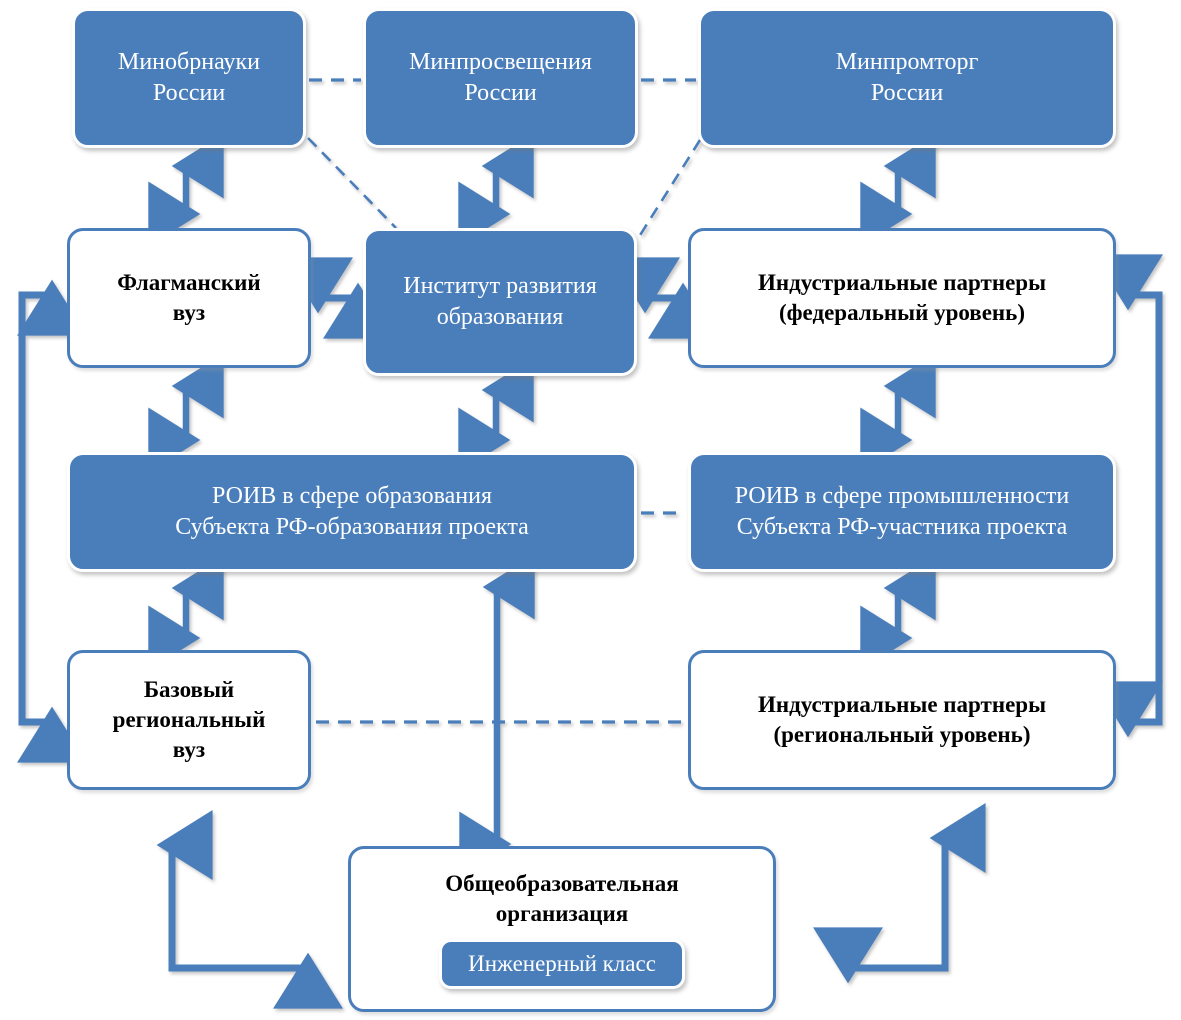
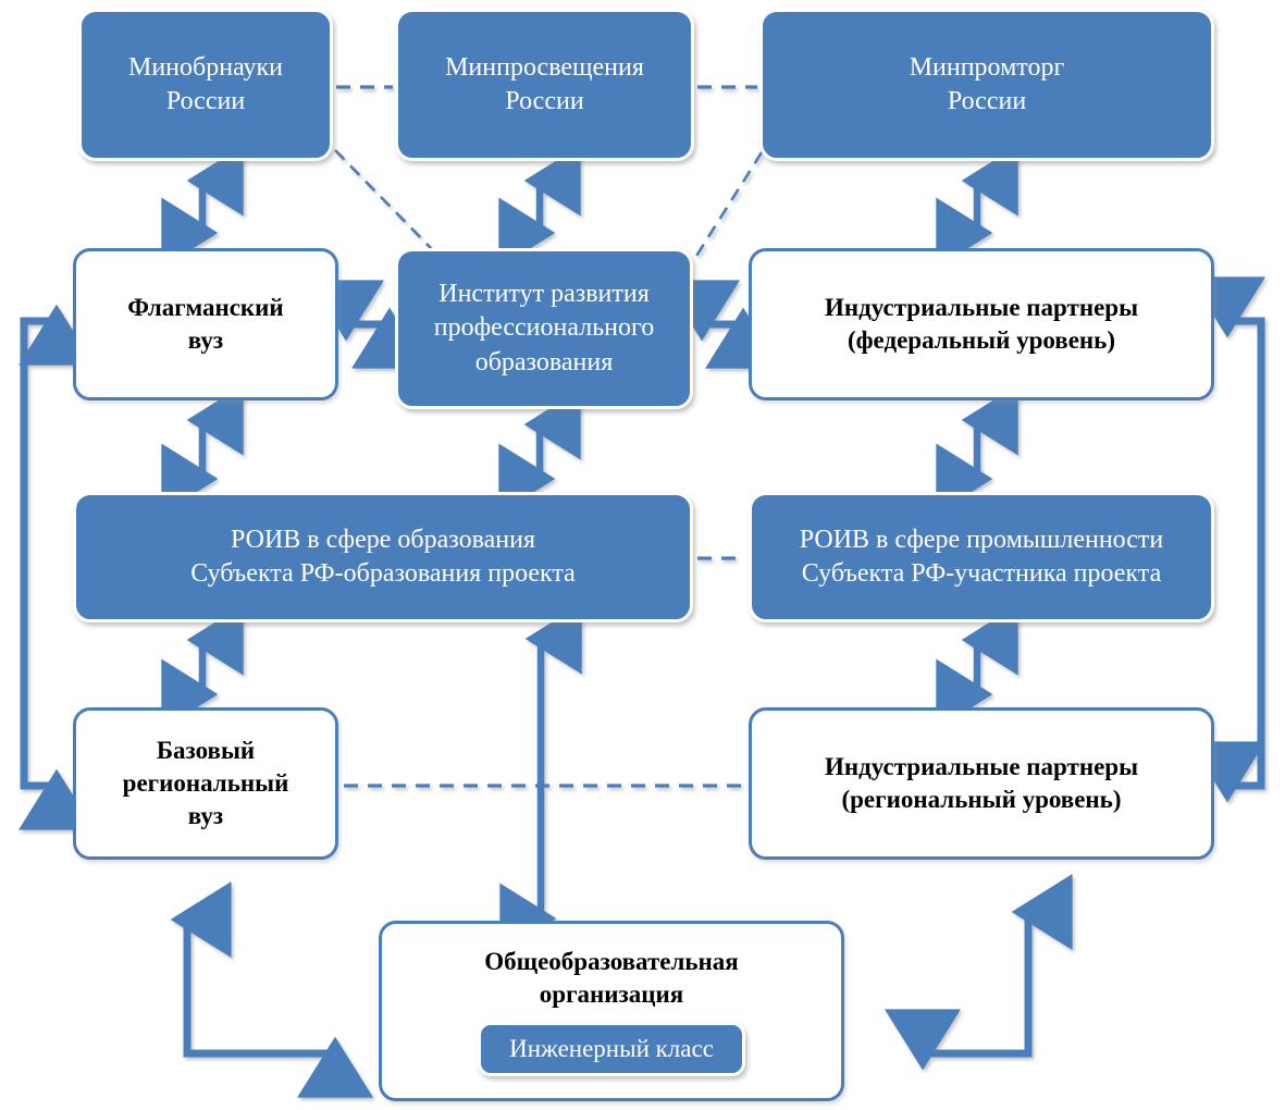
  Минобрнауки
  России
  Минпросвещения
  России
  Минпромторг
  России
  Флагманский
  вуз
  Институт развития
+ профессионального
  образования
  Индустриальные партнеры
  (федеральный уровень)
  РОИВ в сфере образования
  Субъекта РФ-образования проекта
  РОИВ в сфере промышленности
  Субъекта РФ-участника проекта
  Базовый
  региональный
  вуз
  Индустриальные партнеры
  (региональный уровень)
  Общеобразовательная
  организация
  Инженерный класс
